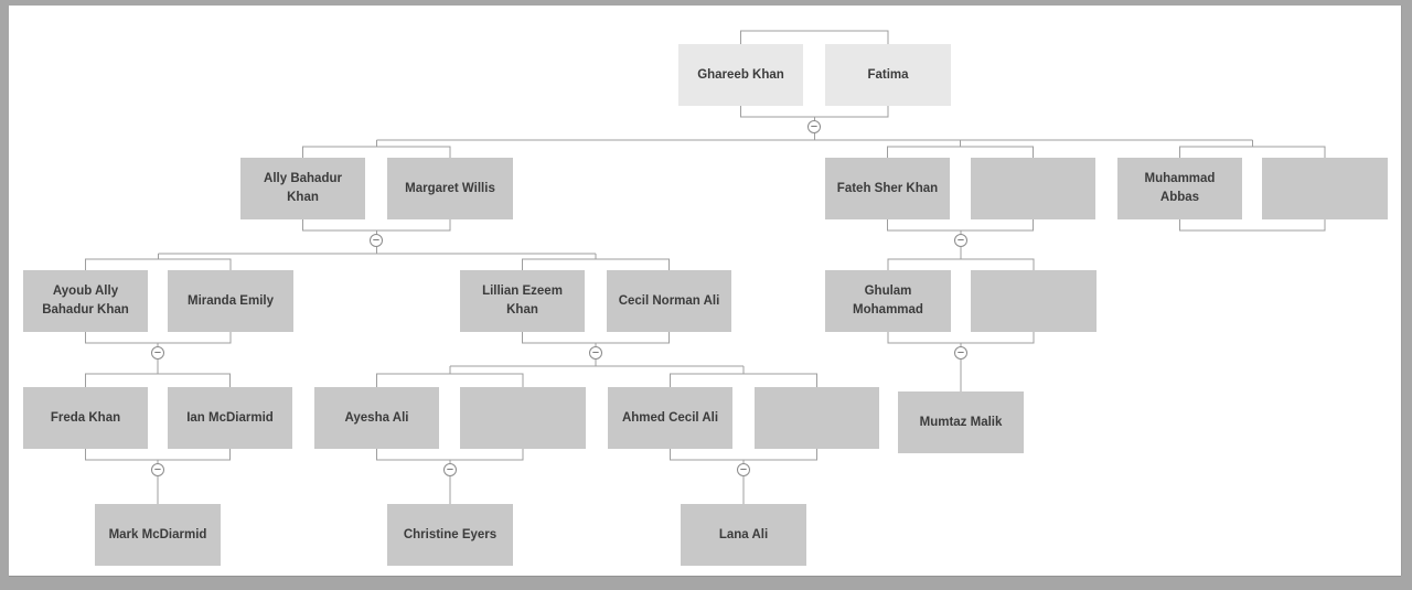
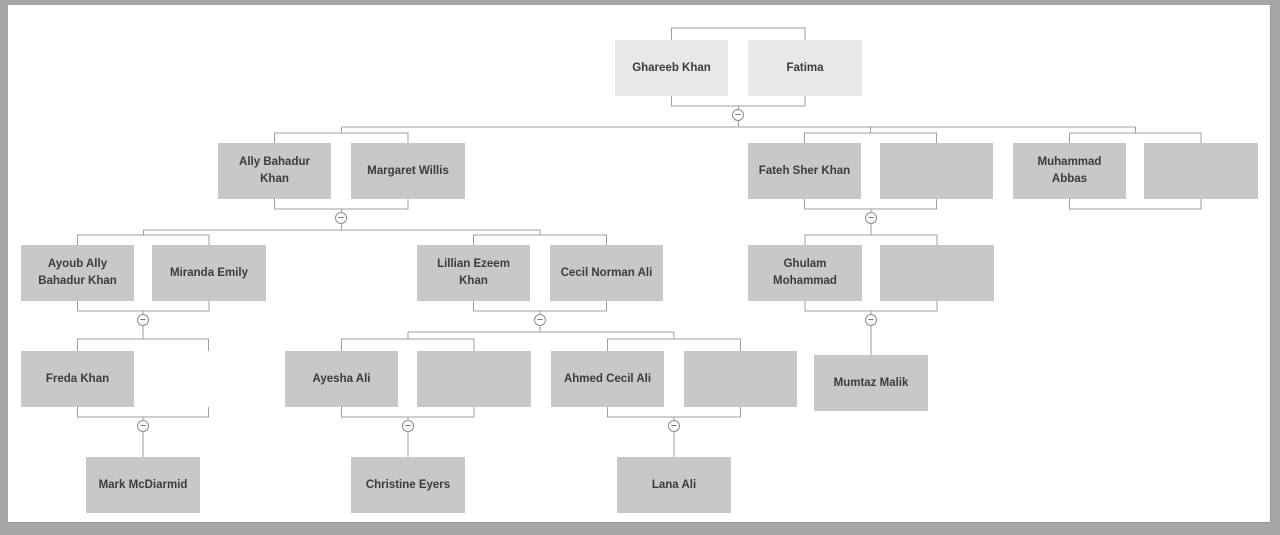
  Ghareeb Khan
  Fatima
  Ally Bahadur Khan
  Margaret Willis
  Fateh Sher Khan
  Muhammad Abbas
  Ayoub Ally Bahadur Khan
  Miranda Emily
  Lillian Ezeem Khan
  Cecil Norman Ali
  Ghulam Mohammad
  Freda Khan
- Ian McDiarmid
  Ayesha Ali
  Ahmed Cecil Ali
  Mumtaz Malik
  Mark McDiarmid
  Christine Eyers
  Lana Ali
  −
  −
  −
  −
  −
  −
  −
  −
  −
